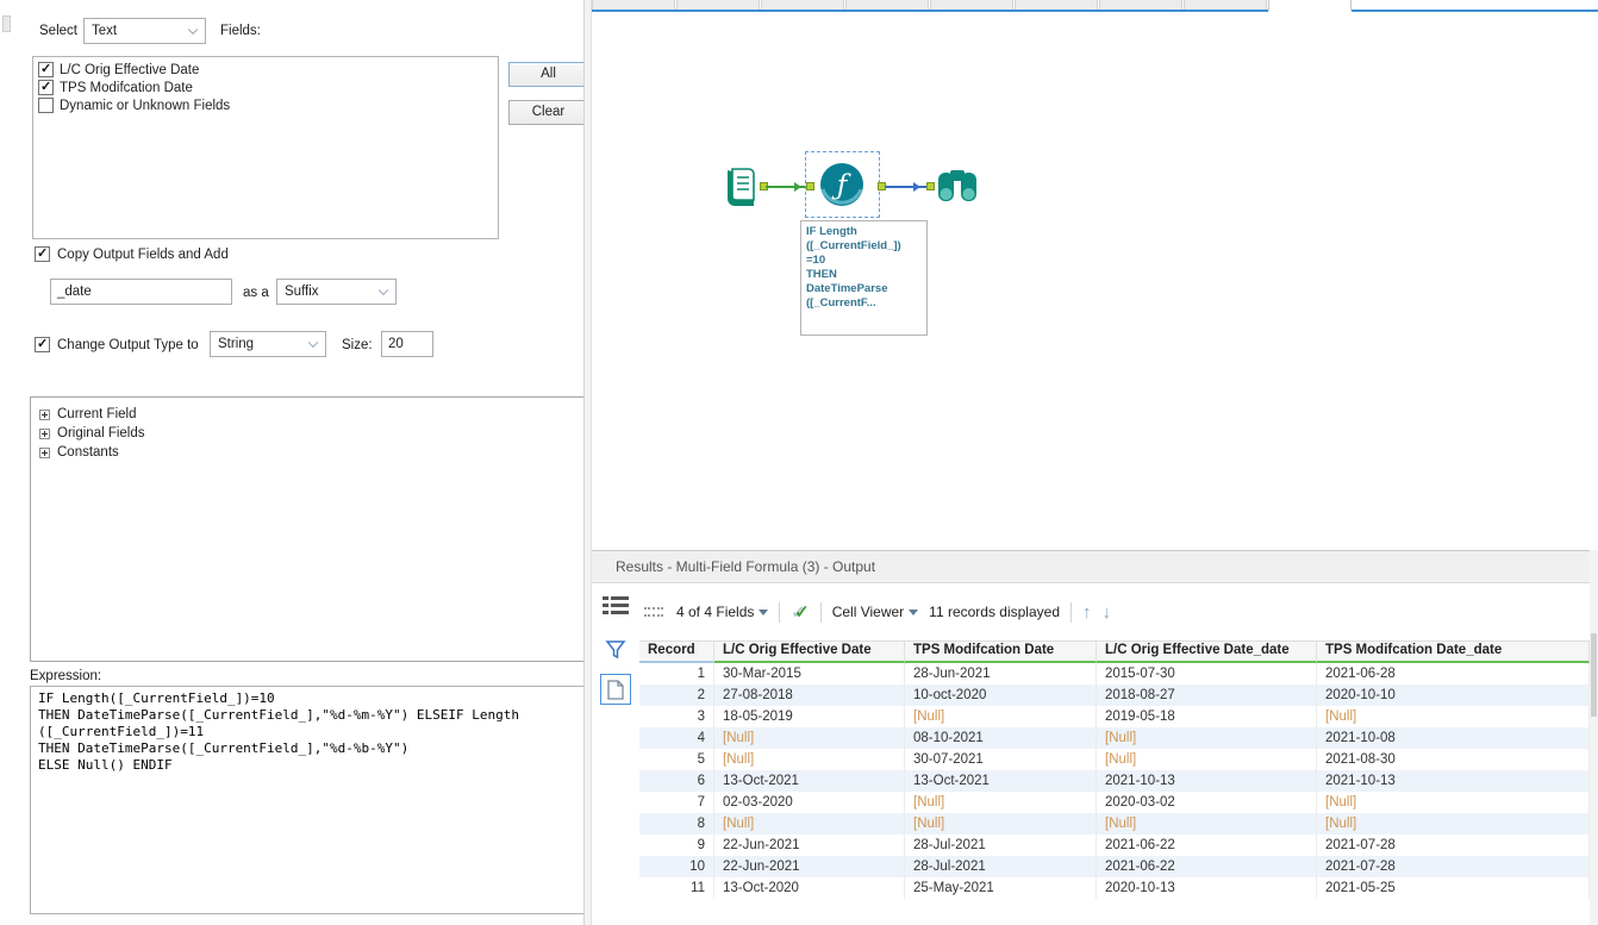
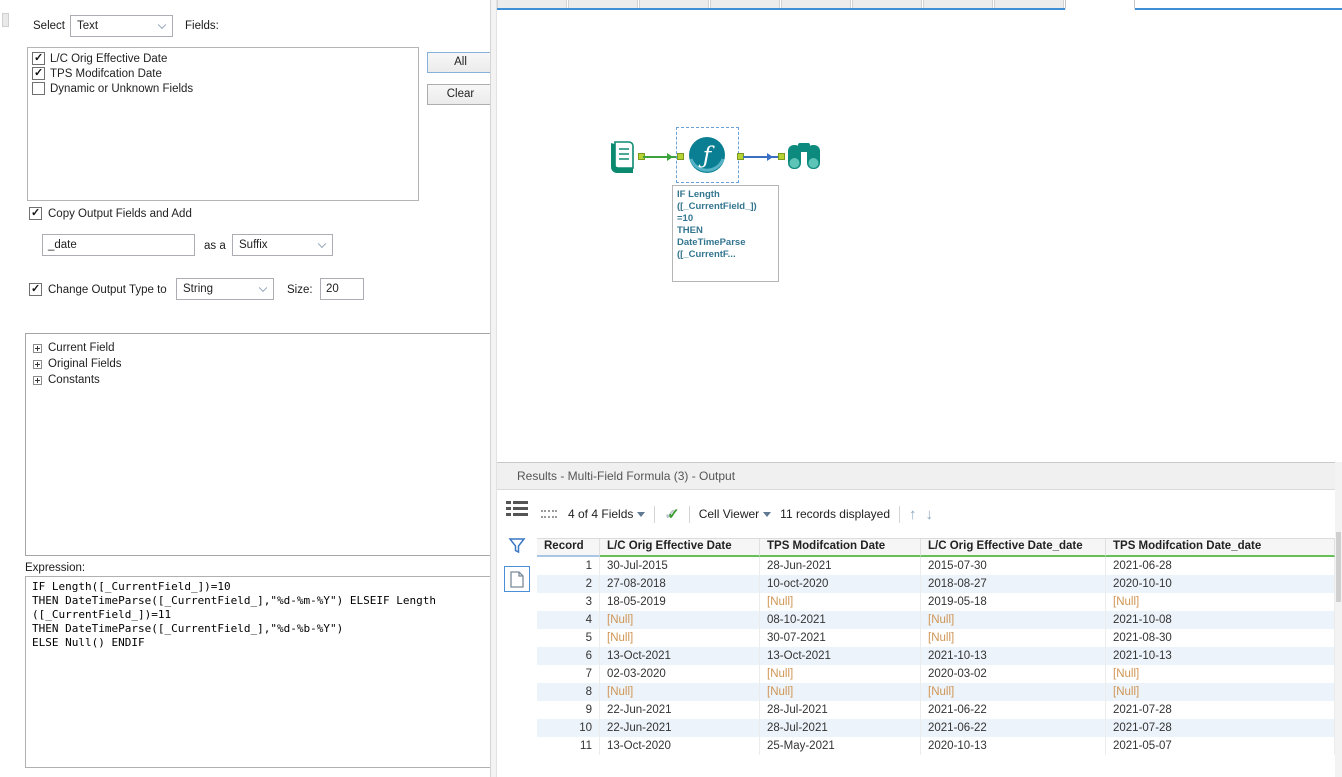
  Select
  Text
  Fields:
  L/C Orig Effective Date
  TPS Modifcation Date
  Dynamic or Unknown Fields
  All
  Clear
  Copy Output Fields and Add
  _date
  as a
  Suffix
  Change Output Type to
  String
  Size:
  20
  Current Field
  Original Fields
  Constants
  Expression:
  IF Length([_CurrentField_])=10
  THEN DateTimeParse([_CurrentField_],"%d-%m-%Y") ELSEIF Length
  ([_CurrentField_])=11
  THEN DateTimeParse([_CurrentField_],"%d-%b-%Y")
  ELSE Null() ENDIF
  ƒ
  IF Length
  ([_CurrentField_])
  =10
  THEN
  DateTimeParse
  ([_CurrentF...
  Results - Multi-Field Formula (3) - Output
  4 of 4 Fields
  ✓✓
  Cell Viewer
  11 records displayed
  ↑
  ↓
  Record
  L/C Orig Effective Date
  TPS Modifcation Date
  L/C Orig Effective Date_date
  TPS Modifcation Date_date
  1
- 30-Mar-2015
+ 30-Jul-2015
  28-Jun-2021
  2015-07-30
  2021-06-28
  2
  27-08-2018
  10-oct-2020
  2018-08-27
  2020-10-10
  3
  18-05-2019
  [Null]
  2019-05-18
  [Null]
  4
  [Null]
  08-10-2021
  [Null]
  2021-10-08
  5
  [Null]
  30-07-2021
  [Null]
  2021-08-30
  6
  13-Oct-2021
  13-Oct-2021
  2021-10-13
  2021-10-13
  7
  02-03-2020
  [Null]
  2020-03-02
  [Null]
  8
  [Null]
  [Null]
  [Null]
  [Null]
  9
  22-Jun-2021
  28-Jul-2021
  2021-06-22
  2021-07-28
  10
  22-Jun-2021
  28-Jul-2021
  2021-06-22
  2021-07-28
  11
  13-Oct-2020
  25-May-2021
  2020-10-13
- 2021-05-25
+ 2021-05-07
